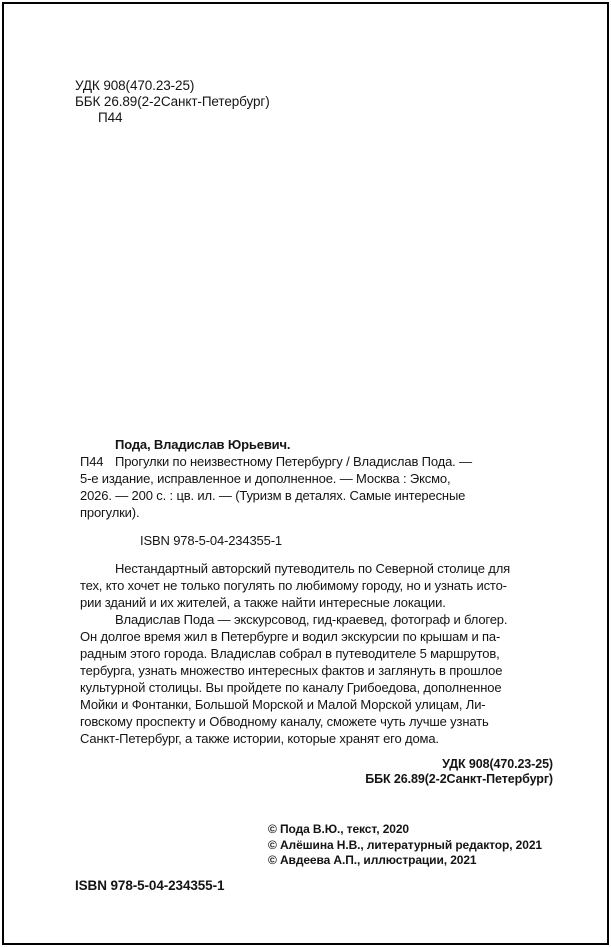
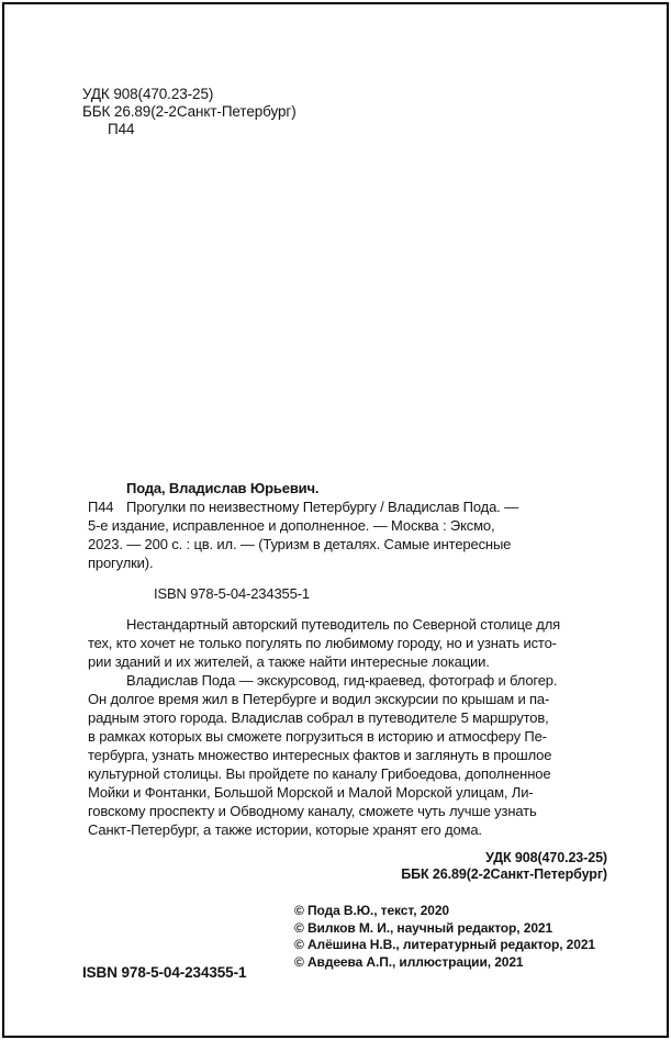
  УДК 908(470.23-25)
  ББК 26.89(2-2Санкт-Петербург)
  П44
  Пода, Владислав Юрьевич.
  П44
  Прогулки по неизвестному Петербургу / Владислав Пода. —
  5-е издание, исправленное и дополненное. — Москва : Эксмо,
- 2026. — 200 с. : цв. ил. — (Туризм в деталях. Самые интересные
+ 2023. — 200 с. : цв. ил. — (Туризм в деталях. Самые интересные
  прогулки).
  ISBN 978-5-04-234355-1
  Нестандартный авторский путеводитель по Северной столице для
  тех, кто хочет не только погулять по любимому городу, но и узнать исто-
  рии зданий и их жителей, а также найти интересные локации.
  Владислав Пода — экскурсовод, гид-краевед, фотограф и блогер.
  Он долгое время жил в Петербурге и водил экскурсии по крышам и па-
  радным этого города. Владислав собрал в путеводителе 5 маршрутов,
+ в рамках которых вы сможете погрузиться в историю и атмосферу Пе-
  тербурга, узнать множество интересных фактов и заглянуть в прошлое
  культурной столицы. Вы пройдете по каналу Грибоедова, дополненное
  Мойки и Фонтанки, Большой Морской и Малой Морской улицам, Ли-
  говскому проспекту и Обводному каналу, сможете чуть лучше узнать
  Санкт-Петербург, а также истории, которые хранят его дома.
  УДК 908(470.23-25)
  ББК 26.89(2-2Санкт-Петербург)
  © Пода В.Ю., текст, 2020
+ © Вилков М. И., научный редактор, 2021
  © Алёшина Н.В., литературный редактор, 2021
  © Авдеева А.П., иллюстрации, 2021
  ISBN 978-5-04-234355-1
